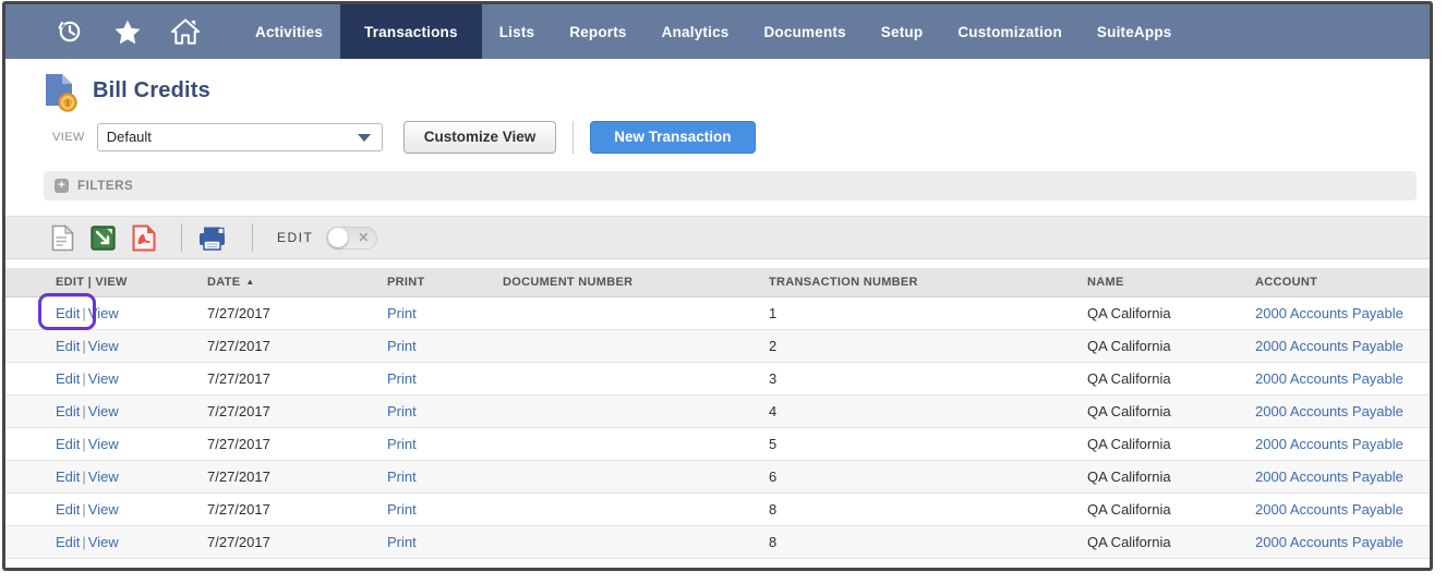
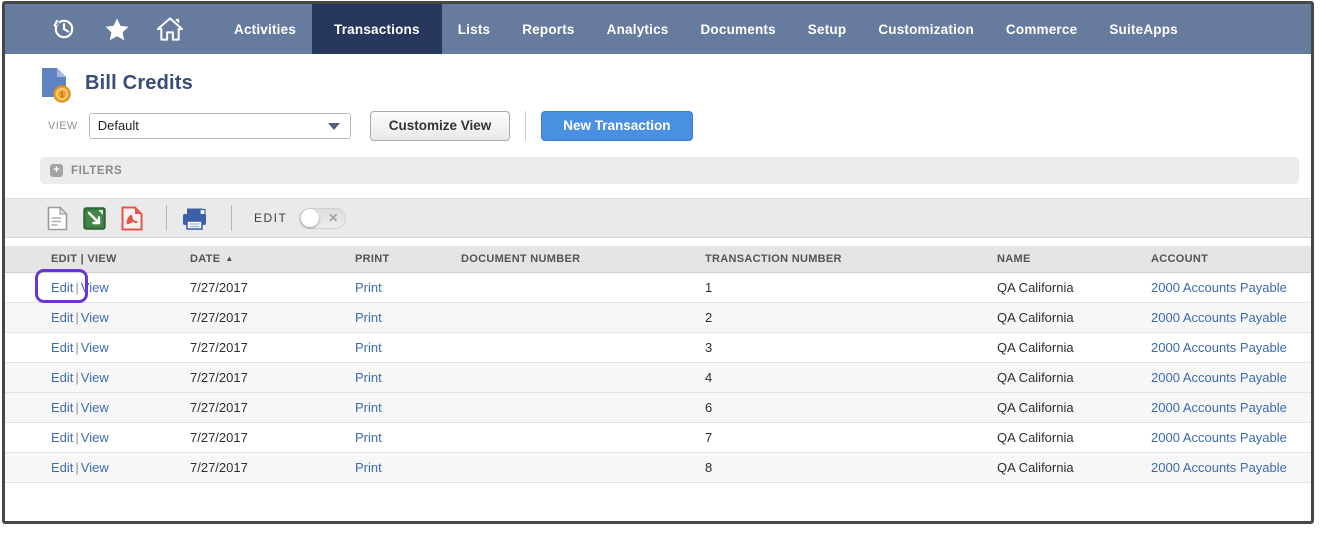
  Activities
  Transactions
  Lists
  Reports
  Analytics
  Documents
  Setup
  Customization
+ Commerce
  SuiteApps
  1
  Bill Credits
  VIEW
  Default
  Customize View
  New Transaction
  +
  FILTERS
  EDIT
  ✕
  EDIT | VIEW	DATE ▲	PRINT	DOCUMENT NUMBER	TRANSACTION NUMBER	NAME	ACCOUNT
  Edit | View	7/27/2017	Print		1	QA California	2000 Accounts Payable
  Edit | View	7/27/2017	Print		2	QA California	2000 Accounts Payable
  Edit | View	7/27/2017	Print		3	QA California	2000 Accounts Payable
  Edit | View	7/27/2017	Print		4	QA California	2000 Accounts Payable
- Edit | View	7/27/2017	Print		5	QA California	2000 Accounts Payable
  Edit | View	7/27/2017	Print		6	QA California	2000 Accounts Payable
- Edit | View	7/27/2017	Print		8	QA California	2000 Accounts Payable
+ Edit | View	7/27/2017	Print		7	QA California	2000 Accounts Payable
  Edit | View	7/27/2017	Print		8	QA California	2000 Accounts Payable
